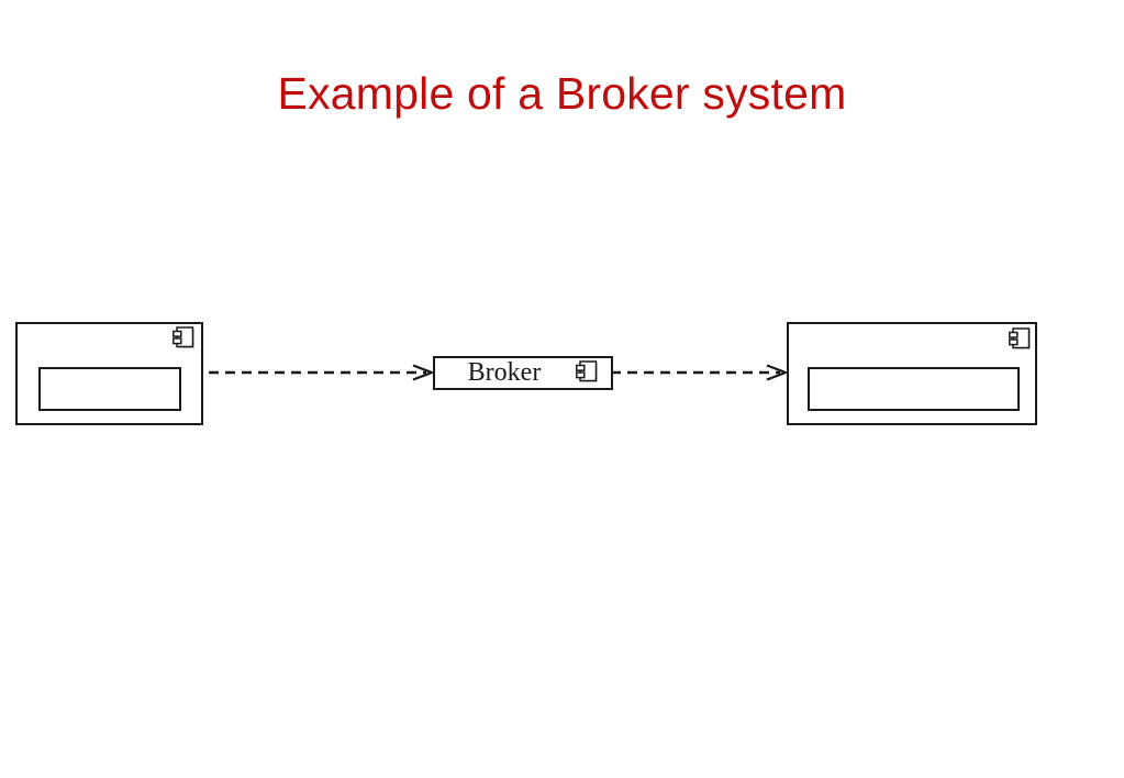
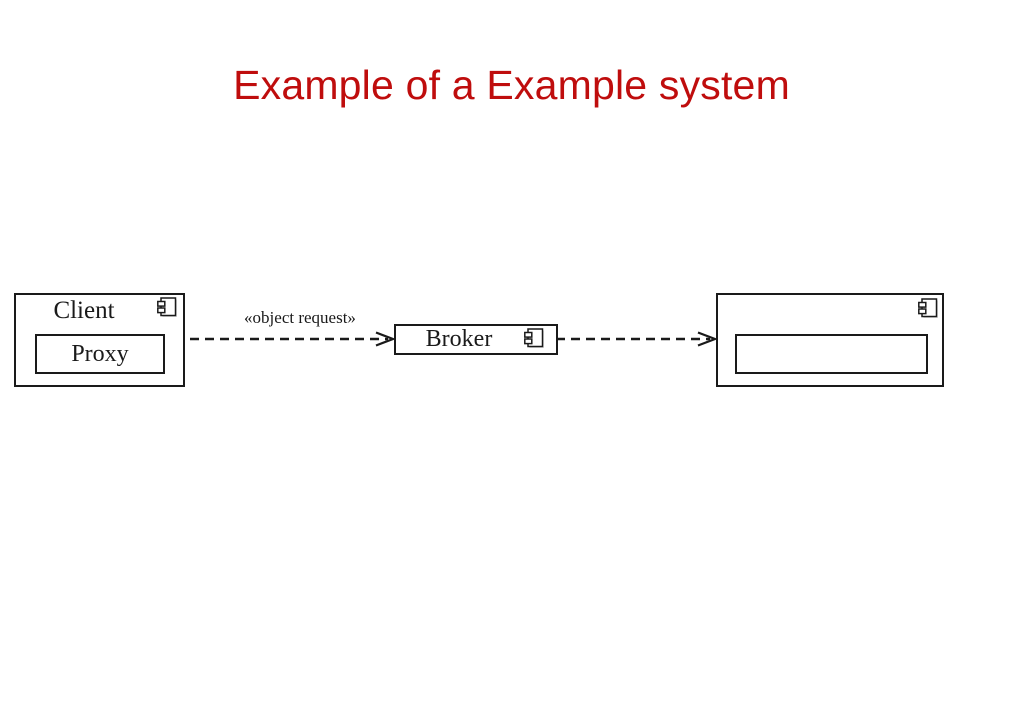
- Example of a Broker system
+ Example of a Example system
+ «object request»
+ Client
+ Proxy
  Broker
